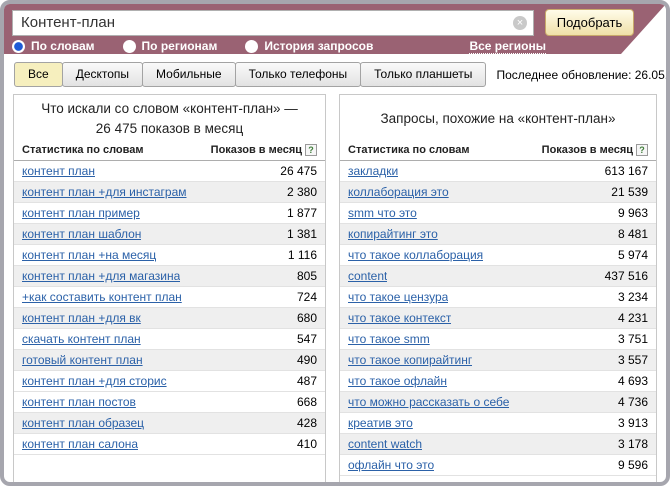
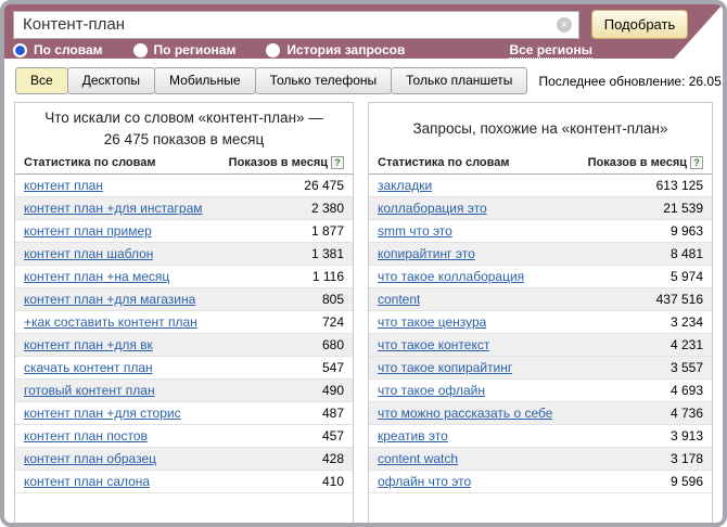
  Контент-план
  ×
  Подобрать
  По словам
  По регионам
  История запросов
  Все регионы
  Все
  Десктопы
  Мобильные
  Только телефоны
  Только планшеты
  Последнее обновление: 26.05
  Что искали со словом «контент-план» — 26 475 показов в месяц
  Статистика по словам
  Показов в месяц
  ?
  контент план
  26 475
  контент план +для инстаграм
  2 380
  контент план пример
  1 877
  контент план шаблон
  1 381
  контент план +на месяц
  1 116
  контент план +для магазина
  805
  +как составить контент план
  724
  контент план +для вк
  680
  скачать контент план
  547
  готовый контент план
  490
  контент план +для сторис
  487
  контент план постов
- 668
+ 457
  контент план образец
  428
  контент план салона
  410
  Запросы, похожие на «контент-план»
  Статистика по словам
  Показов в месяц
  ?
  закладки
- 613 167
+ 613 125
  коллаборация это
  21 539
  smm что это
  9 963
  копирайтинг это
  8 481
  что такое коллаборация
  5 974
  content
  437 516
  что такое цензура
  3 234
  что такое контекст
  4 231
- что такое smm
- 3 751
  что такое копирайтинг
  3 557
  что такое офлайн
  4 693
  что можно рассказать о себе
  4 736
  креатив это
  3 913
  content watch
  3 178
  офлайн что это
  9 596
